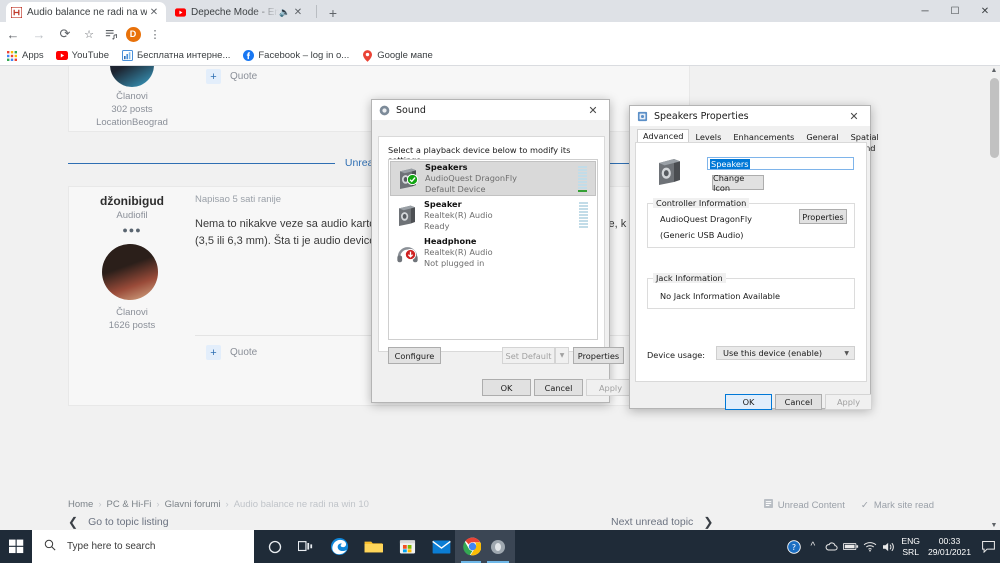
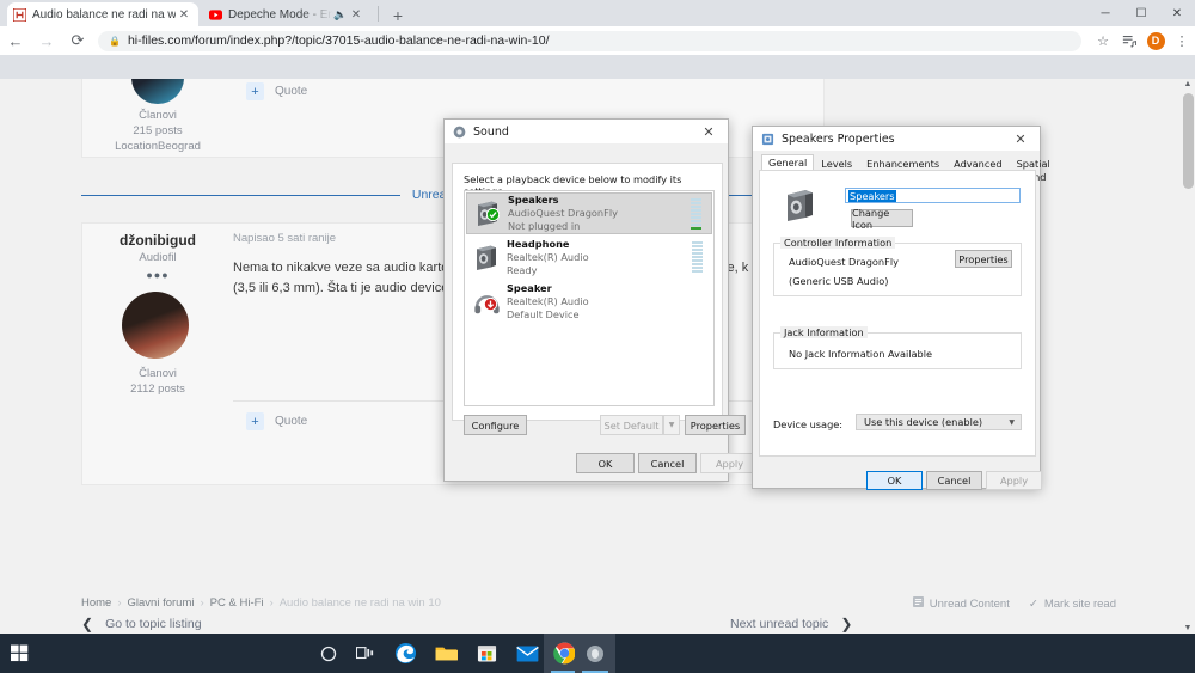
  Audio balance ne radi na w
  ✕
  🔈
  ✕
  +
  ─
  ☐
  ✕
  ←
  →
  ⟳
+ 🔒
+ hi-files.com/forum/index.php?/topic/37015-audio-balance-ne-radi-na-win-10/
  ☆
  D
  ⋮
- Apps
- YouTube
- Бесплатна интерне...
- Facebook – log in o...
- Google мапе
  Članovi
- 302 posts
+ 215 posts
  LocationBeograd
  +
  Quote
  džonibigud
  Audiofil
  ●●●
  Članovi
- 1626 posts
+ 2112 posts
  Napisao 5 sati ranije
  Nema to nikakve veze sa audio kart
  (3,5 ili 6,3 mm). Šta ti je audio devic
  e, k
  +
  Quote
  ❮
  Go to topic listing
  Next unread topic
  ❯
  Home
  ›
- PC & Hi-Fi
+ Glavni forumi
  ›
- Glavni forumi
+ PC & Hi-Fi
  ›
  Audio balance ne radi na win 10
  Unread Content
  ✓
  Mark site read
  Sound
  ✕
  Select a playback device below to modify its
  Speakers
  AudioQuest DragonFly
- Default Device
+ Not plugged in
- Speaker
+ Headphone
  Realtek(R) Audio
  Ready
- Headphone
+ Speaker
  Realtek(R) Audio
- Not plugged in
+ Default Device
  Configure
  Set Default
  Properties
  OK
  Cancel
  Apply
  Speakers Properties
  ✕
- Advanced
+ General
  Levels
  Enhancements
- General
+ Advanced
  Spatial nd
  Speakers
  Change Icon
  Controller Information
  AudioQuest DragonFly
  (Generic USB Audio)
  Properties
  Jack Information
  No Jack Information Available
  Device usage:
  Use this device (enable)
  OK
  Cancel
  Apply
- Type here to search
- ?
- ^
- ENG
- SRL
- 00:33
- 29/01/2021
